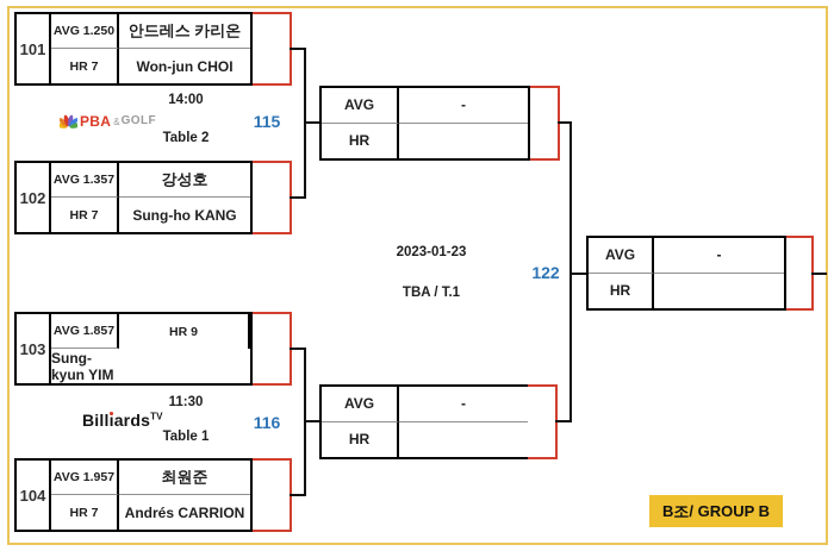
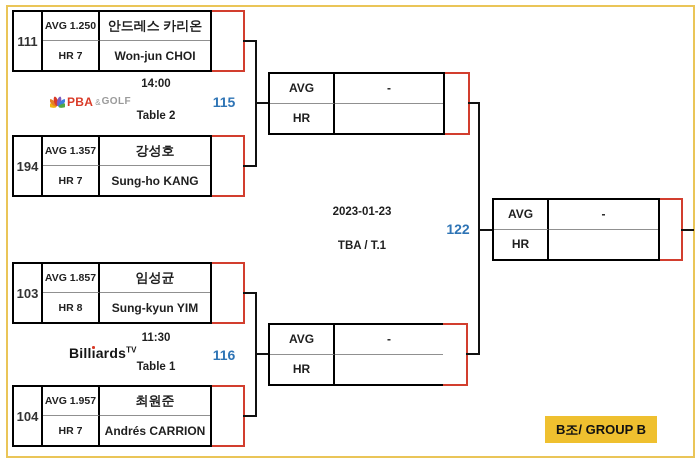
- 101
+ 111
  AVG 1.250
  안드레스 카리온
  HR 7
  Won-jun CHOI
- 102
+ 194
  AVG 1.357
  강성호
  HR 7
  Sung-ho KANG
  103
  AVG 1.857
+ 임성균
- HR 9
+ HR 8
  Sung-kyun YIM
  104
  AVG 1.957
  최원준
  HR 7
  Andrés CARRION
  14:00
  PBA
  &
  GOLF
  115
  Table 2
  11:30
  BillıardsTV
  116
  Table 1
  AVG
  -
  HR
  AVG
  -
  HR
  2023-01-23
  122
  TBA / T.1
  AVG
  -
  HR
  B조/ GROUP B
